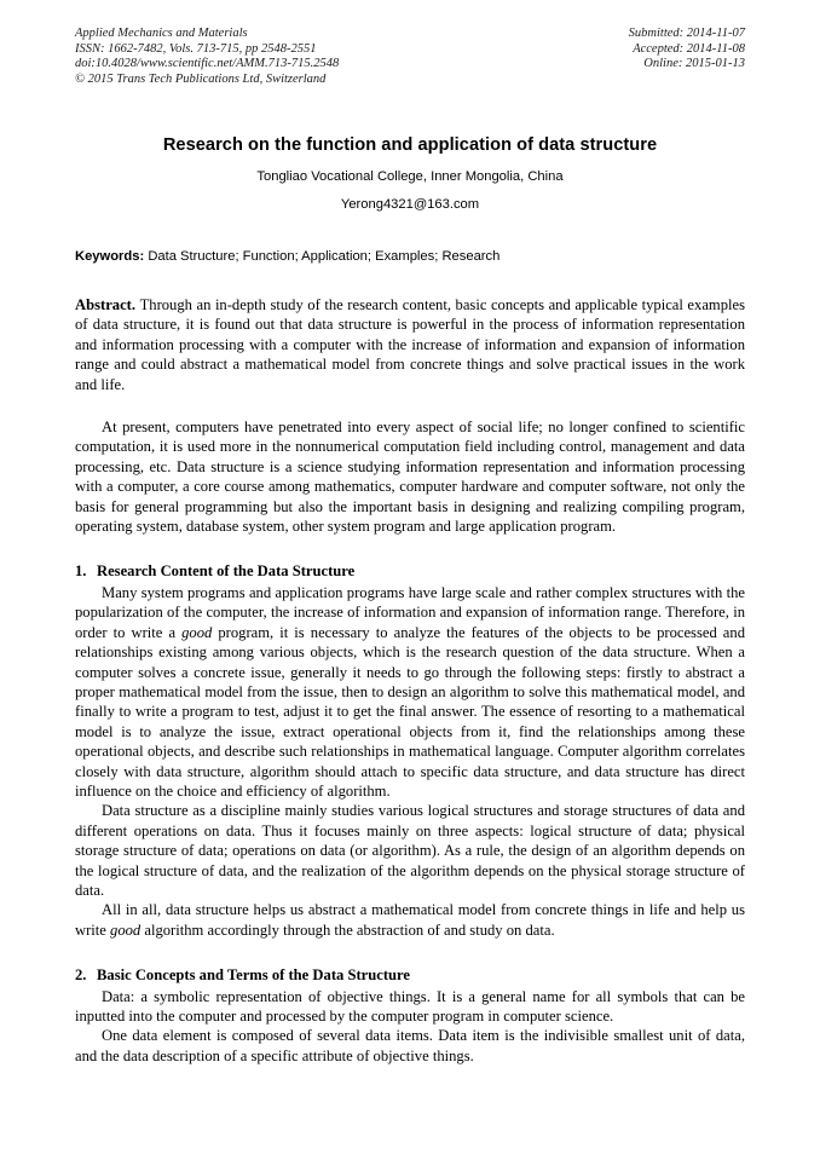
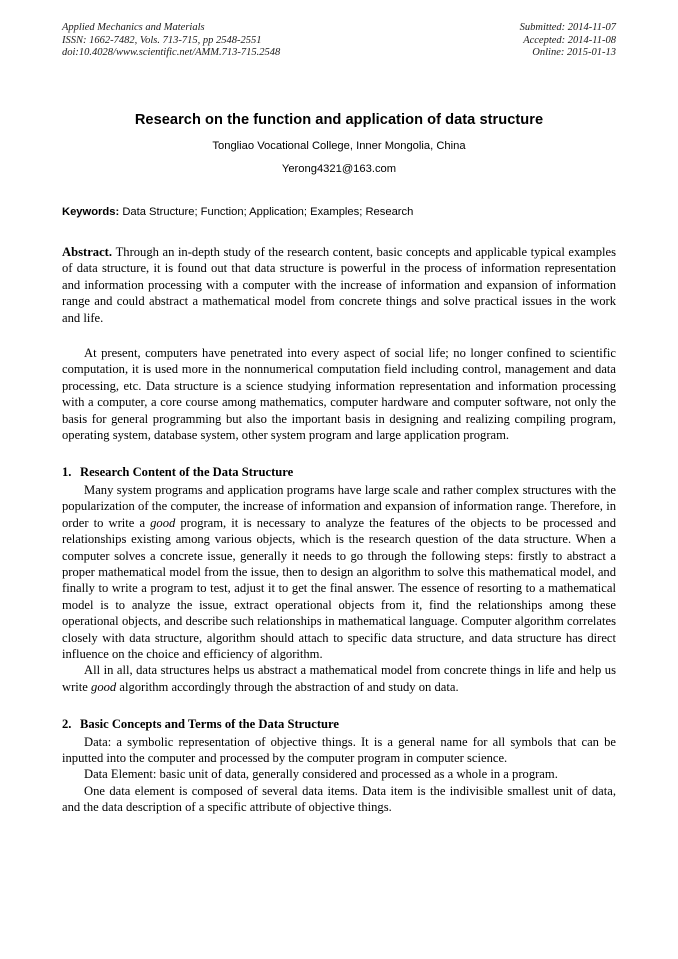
  Applied Mechanics and Materials
  ISSN: 1662-7482, Vols. 713-715, pp 2548-2551
  doi:10.4028/www.scientific.net/AMM.713-715.2548
- © 2015 Trans Tech Publications Ltd, Switzerland
  Submitted: 2014-11-07
  Accepted: 2014-11-08
  Online: 2015-01-13
  Research on the function and application of data structure
  Tongliao Vocational College, Inner Mongolia, China
  Yerong4321@163.com
  Keywords: Data Structure; Function; Application; Examples; Research
  Abstract. Through an in-depth study of the research content, basic concepts and applicable typical examples of data structure, it is found out that data structure is powerful in the process of information representation and information processing with a computer with the increase of information and expansion of information range and could abstract a mathematical model from concrete things and solve practical issues in the work and life.
  At present, computers have penetrated into every aspect of social life; no longer confined to scientific computation, it is used more in the nonnumerical computation field including control, management and data processing, etc. Data structure is a science studying information representation and information processing with a computer, a core course among mathematics, computer hardware and computer software, not only the basis for general programming but also the important basis in designing and realizing compiling program, operating system, database system, other system program and large application program.
  1. Research Content of the Data Structure
  Many system programs and application programs have large scale and rather complex structures with the popularization of the computer, the increase of information and expansion of information range. Therefore, in order to write a good program, it is necessary to analyze the features of the objects to be processed and relationships existing among various objects, which is the research question of the data structure. When a computer solves a concrete issue, generally it needs to go through the following steps: firstly to abstract a proper mathematical model from the issue, then to design an algorithm to solve this mathematical model, and finally to write a program to test, adjust it to get the final answer. The essence of resorting to a mathematical model is to analyze the issue, extract operational objects from it, find the relationships among these operational objects, and describe such relationships in mathematical language. Computer algorithm correlates closely with data structure, algorithm should attach to specific data structure, and data structure has direct influence on the choice and efficiency of algorithm.
- Data structure as a discipline mainly studies various logical structures and storage structures of data and different operations on data. Thus it focuses mainly on three aspects: logical structure of data; physical storage structure of data; operations on data (or algorithm). As a rule, the design of an algorithm depends on the logical structure of data, and the realization of the algorithm depends on the physical storage structure of data.
- All in all, data structure helps us abstract a mathematical model from concrete things in life and help us write good algorithm accordingly through the abstraction of and study on data.
+ All in all, data structures helps us abstract a mathematical model from concrete things in life and help us write good algorithm accordingly through the abstraction of and study on data.
  2. Basic Concepts and Terms of the Data Structure
  Data: a symbolic representation of objective things. It is a general name for all symbols that can be inputted into the computer and processed by the computer program in computer science.
+ Data Element: basic unit of data, generally considered and processed as a whole in a program.
  One data element is composed of several data items. Data item is the indivisible smallest unit of data, and the data description of a specific attribute of objective things.
